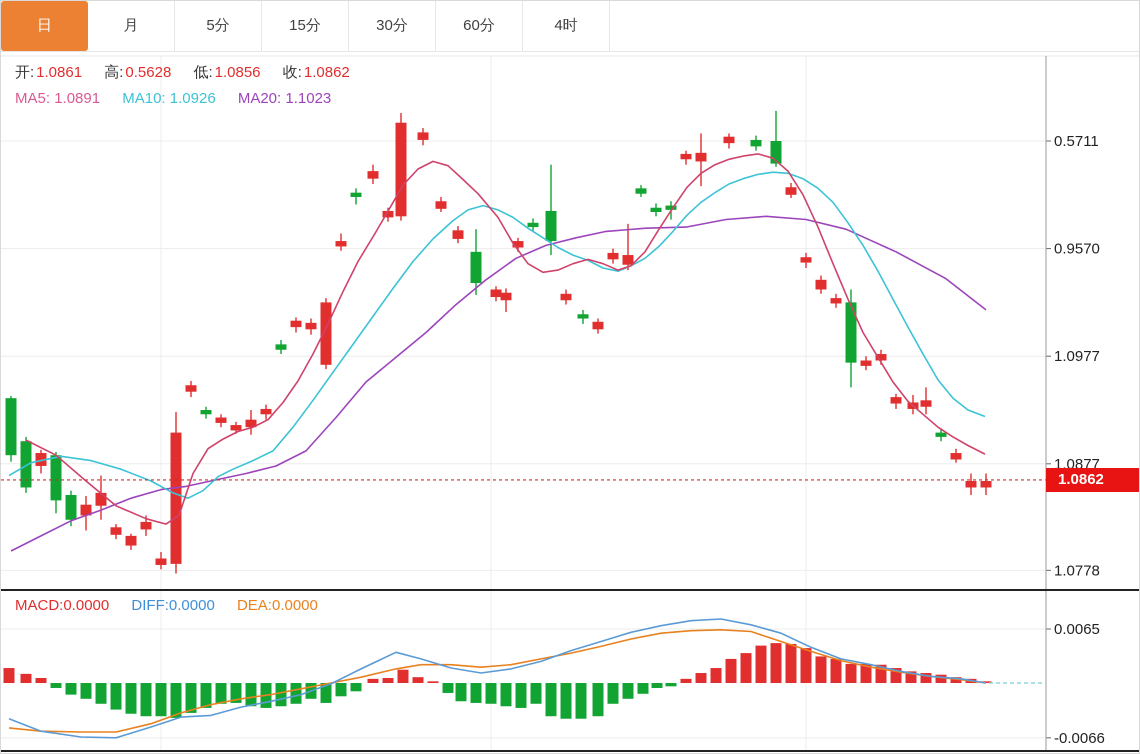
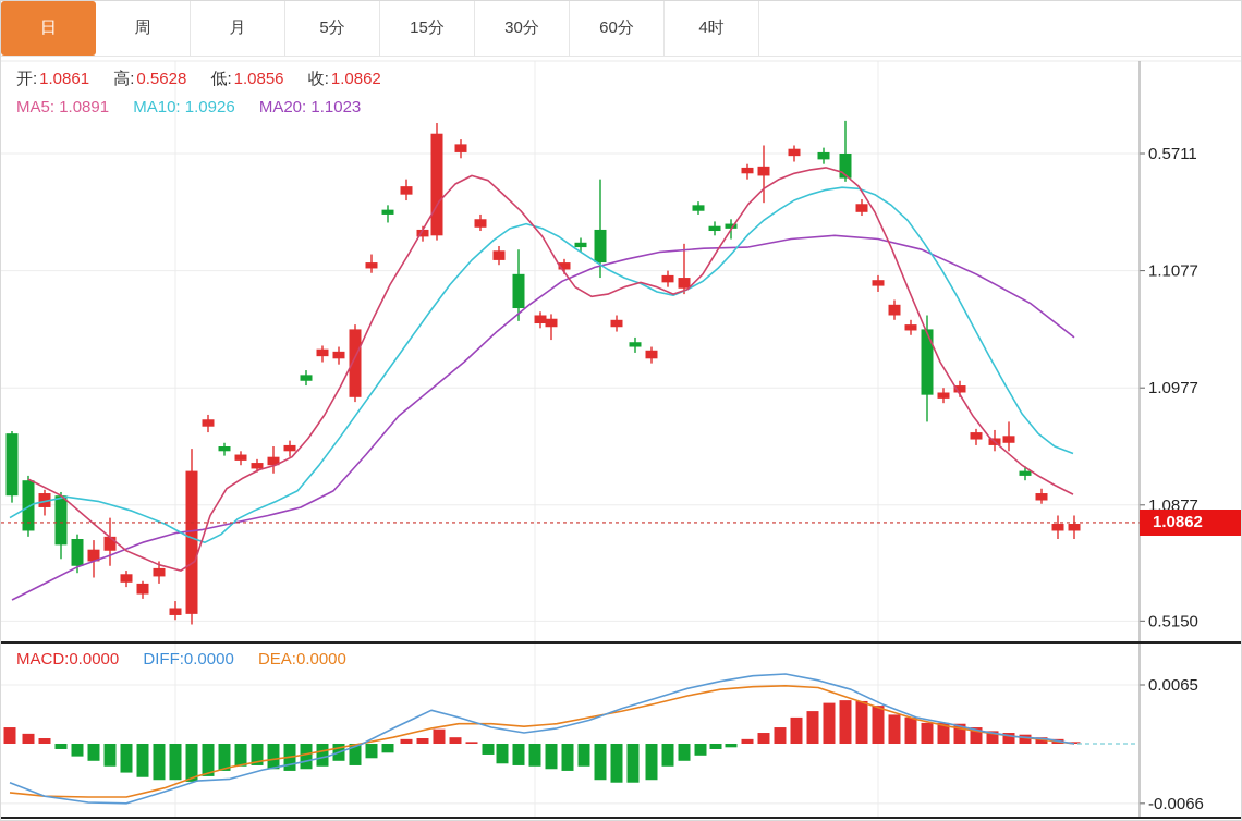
  0.5711
- 0.9570
+ 1.1077
  1.0977
  1.0877
- 1.0778
+ 0.5150
  0.0065
  -0.0066
  日
+ 周
  月
  5分
  15分
  30分
  60分
  4时
  开:1.0861 高:0.5628 低:1.0856 收:1.0862
  MA5: 1.0891 MA10: 1.0926 MA20: 1.1023
  MACD:0.0000 DIFF:0.0000 DEA:0.0000
  1.0862
